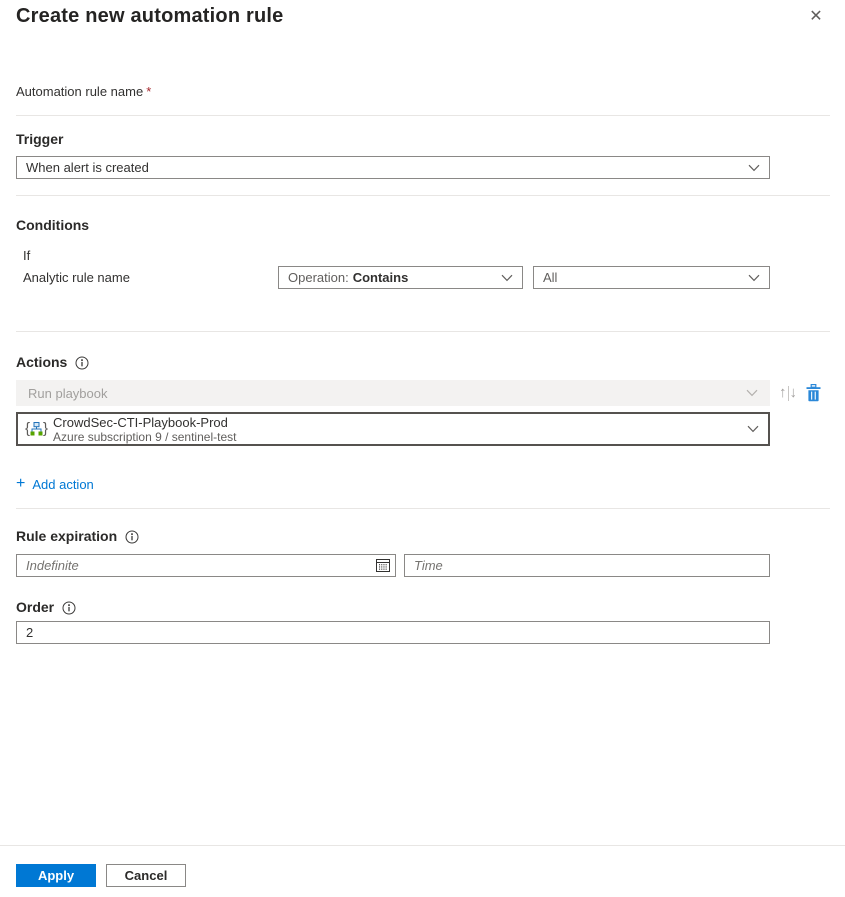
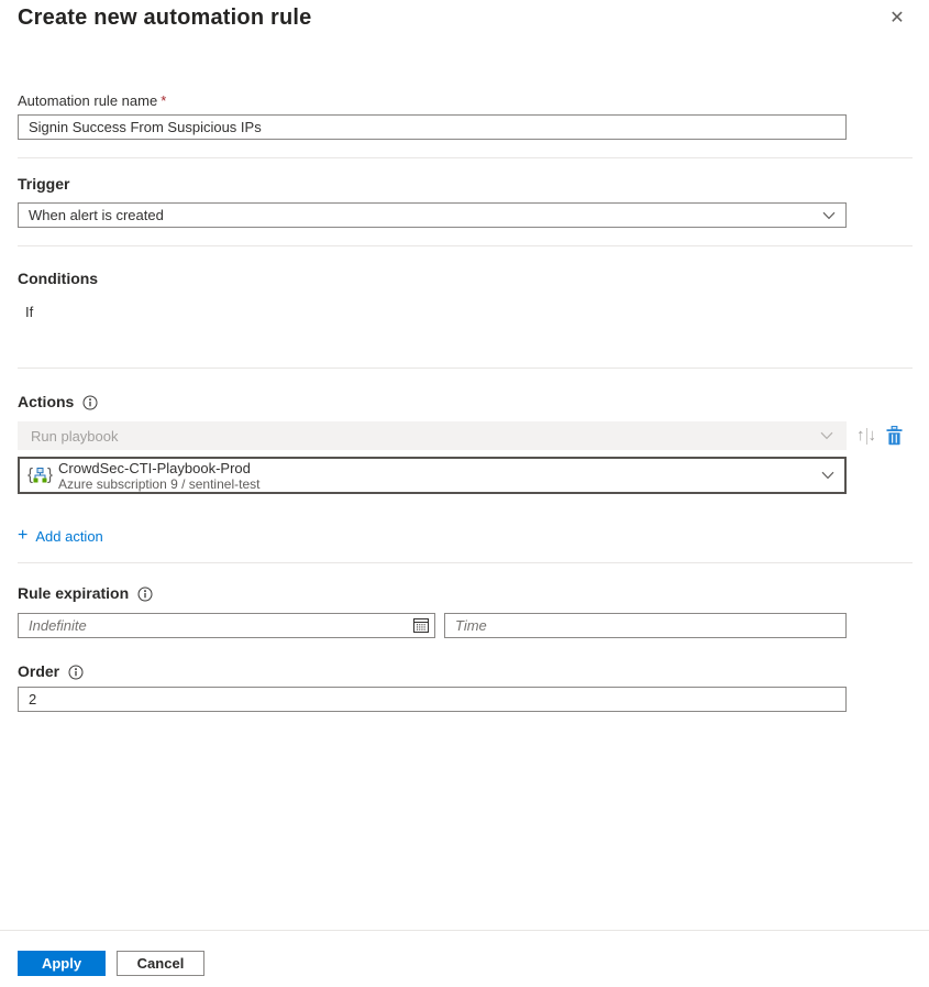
  Create new automation rule
  ✕
  Automation rule name *
+ Signin Success From Suspicious IPs
  Trigger
  When alert is created
  Conditions
  If
- Analytic rule name
- Operation:
- Contains
- All
  Actions
  Run playbook
  ↑
  ↓
  {
  }
  CrowdSec-CTI-Playbook-Prod
  Azure subscription 9 / sentinel-test
  +
  Add action
  Rule expiration
  Indefinite
  Time
  Order
  2
  Apply
  Cancel
